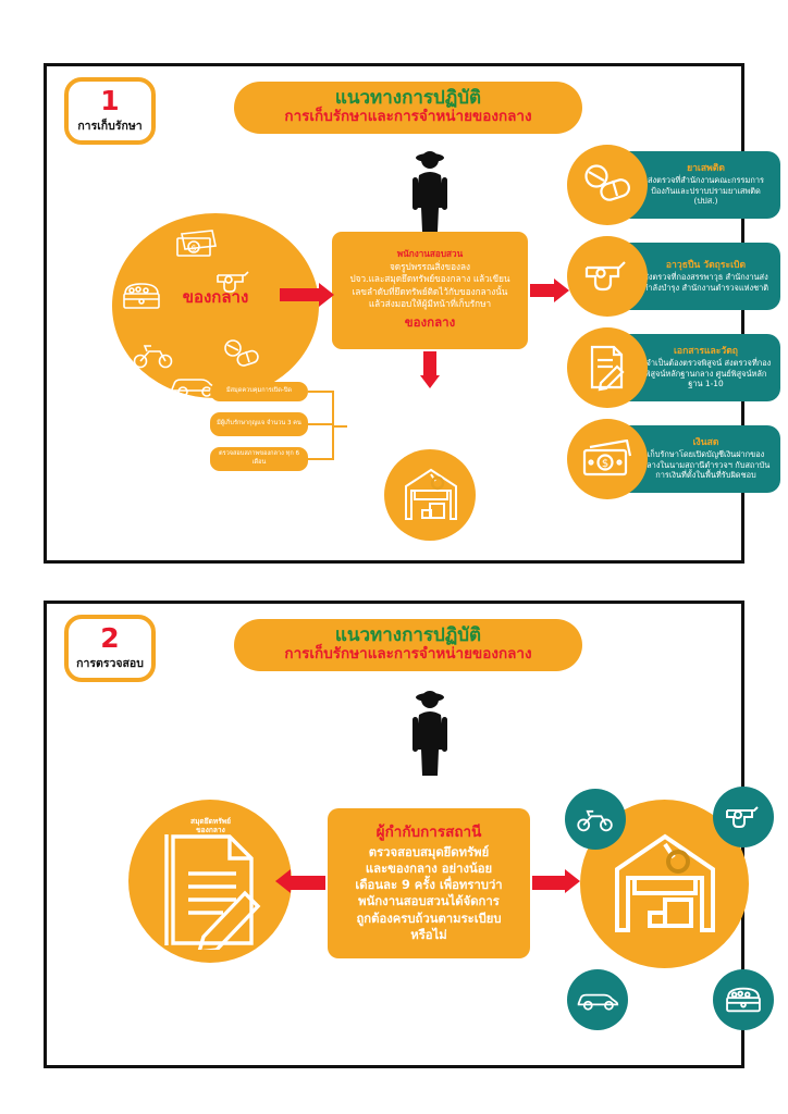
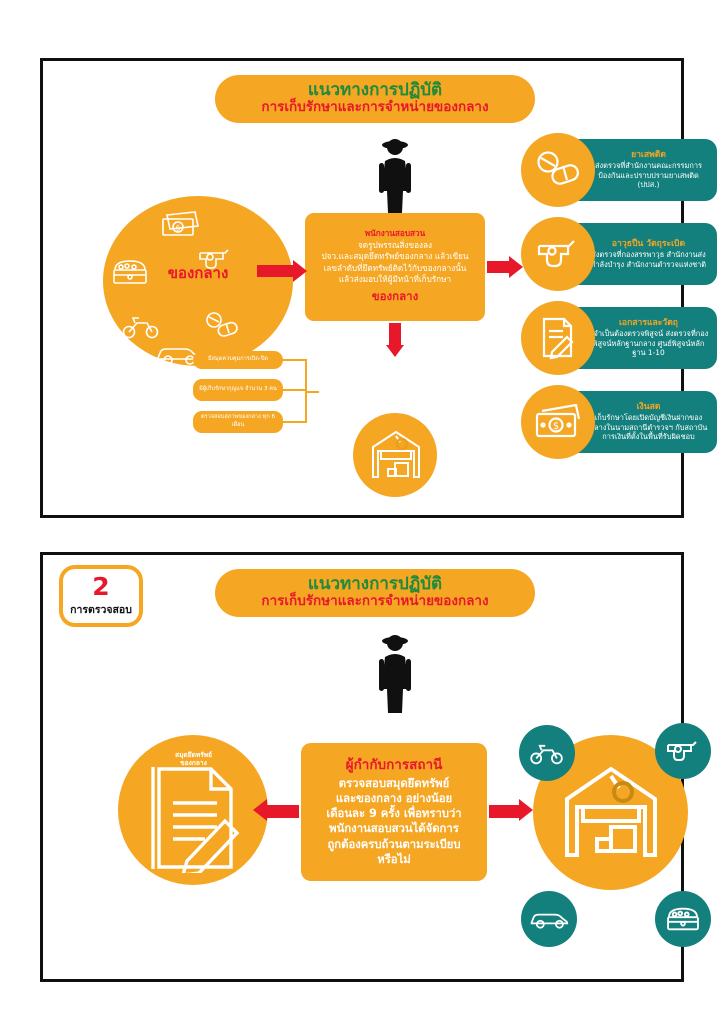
- 1
- การเก็บรักษา
  แนวทางการปฏิบัติ
  การเก็บรักษาและการจำหน่ายของกลาง
  $
  ของกลาง
  พนักงานสอบสวน
  จดรูปพรรณสิ่งของลง
  ปจว.และสมุดยึดทรัพย์ของกลาง แล้วเขียน
  เลขลำดับที่ยึดทรัพย์ติดไว้กับของกลางนั้น
  แล้วส่งมอบให้ผู้มีหน้าที่เก็บรักษา
  ของกลาง
  ยาเสพติด
  ส่งตรวจที่สำนักงานคณะกรรมการป้องกันและปราบปรามยาเสพติด (ปปส.)
  อาวุธปืน วัตถุระเบิด
  งตรวจที่กองสรรพาวุธ สำนักงานส่งกำลังบำรุง สำนักงานตำรวจแห่งชาติ
  เอกสารและวัตถุ
  จำเป็นต้องตรวจพิสูจน์ ส่งตรวจที่กองพิสูจน์หลักฐานกลาง ศูนย์พิสูจน์หลักฐาน 1-10
  เงินสด
  เก็บรักษาโดยเปิดบัญชีเงินฝากของลางในนามสถานีตำรวจฯ กับสถาบันการเงินที่ตั้งในพื้นที่รับผิดชอบ
  $
  2
  การตรวจสอบ
  แนวทางการปฏิบัติ
  การเก็บรักษาและการจำหน่ายของกลาง
  สมุดยึดทรัพย์
  ของกลาง
  ผู้กำกับการสถานี
  ตรวจสอบสมุดยึดทรัพย์
  และของกลาง อย่างน้อย
  เดือนละ 9 ครั้ง เพื่อทราบว่า
  พนักงานสอบสวนได้จัดการ
  ถูกต้องครบถ้วนตามระเบียบ
  หรือไม่
